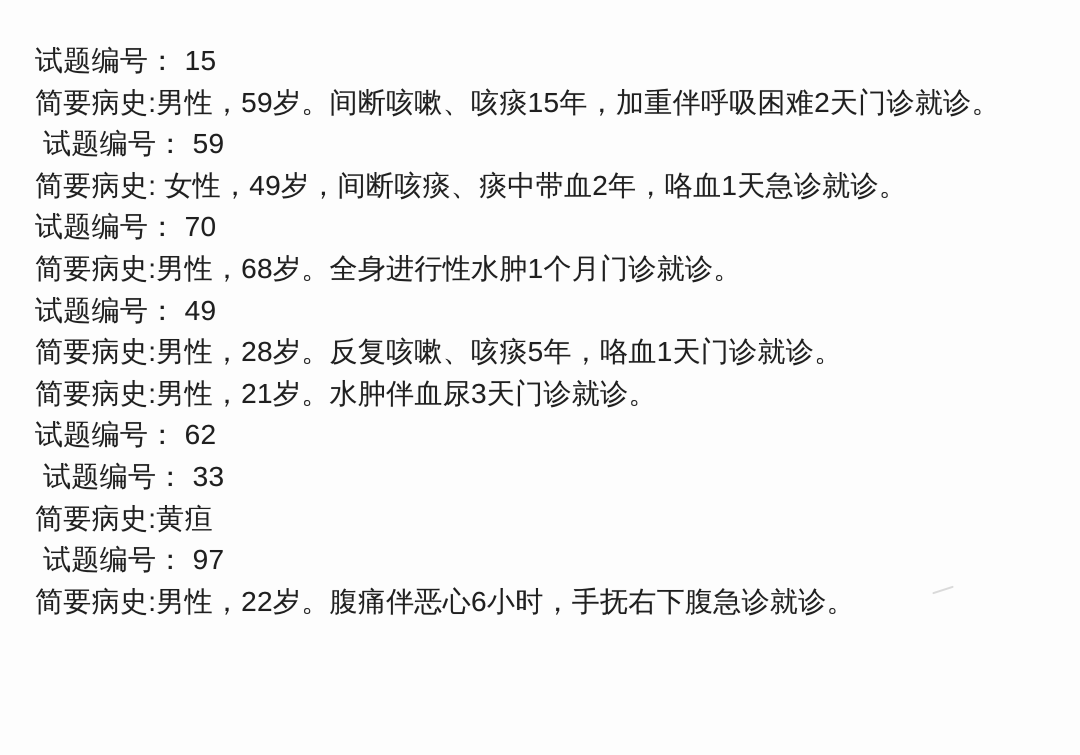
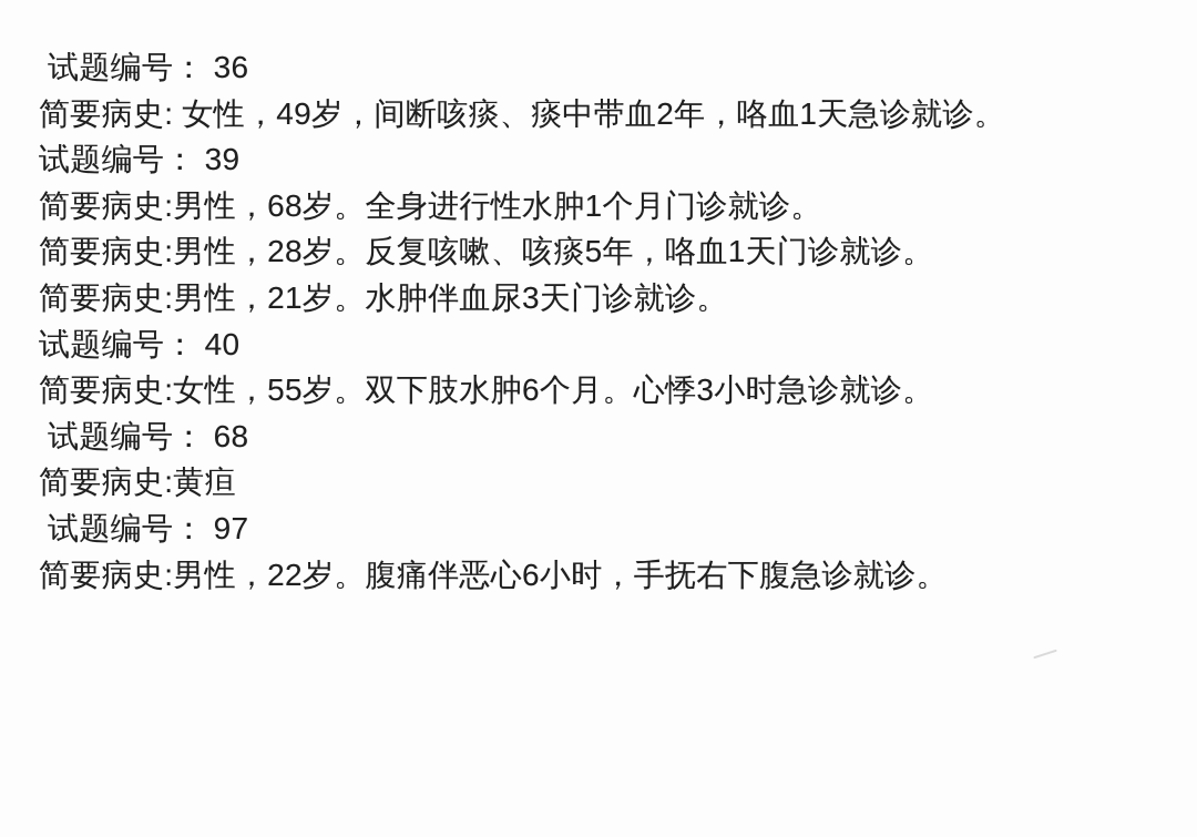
- 试题编号： 15
- 简要病史:男性，59岁。间断咳嗽、咳痰15年，加重伴呼吸困难2天门诊就诊。
- 试题编号： 59
+ 试题编号： 36
  简要病史: 女性，49岁，间断咳痰、痰中带血2年，咯血1天急诊就诊。
- 试题编号： 70
+ 试题编号： 39
  简要病史:男性，68岁。全身进行性水肿1个月门诊就诊。
- 试题编号： 49
  简要病史:男性，28岁。反复咳嗽、咳痰5年，咯血1天门诊就诊。
  简要病史:男性，21岁。水肿伴血尿3天门诊就诊。
- 试题编号： 62
+ 试题编号： 40
+ 简要病史:女性，55岁。双下肢水肿6个月。心悸3小时急诊就诊。
- 试题编号： 33
+ 试题编号： 68
  简要病史:黄疸
  试题编号： 97
  简要病史:男性，22岁。腹痛伴恶心6小时，手抚右下腹急诊就诊。
